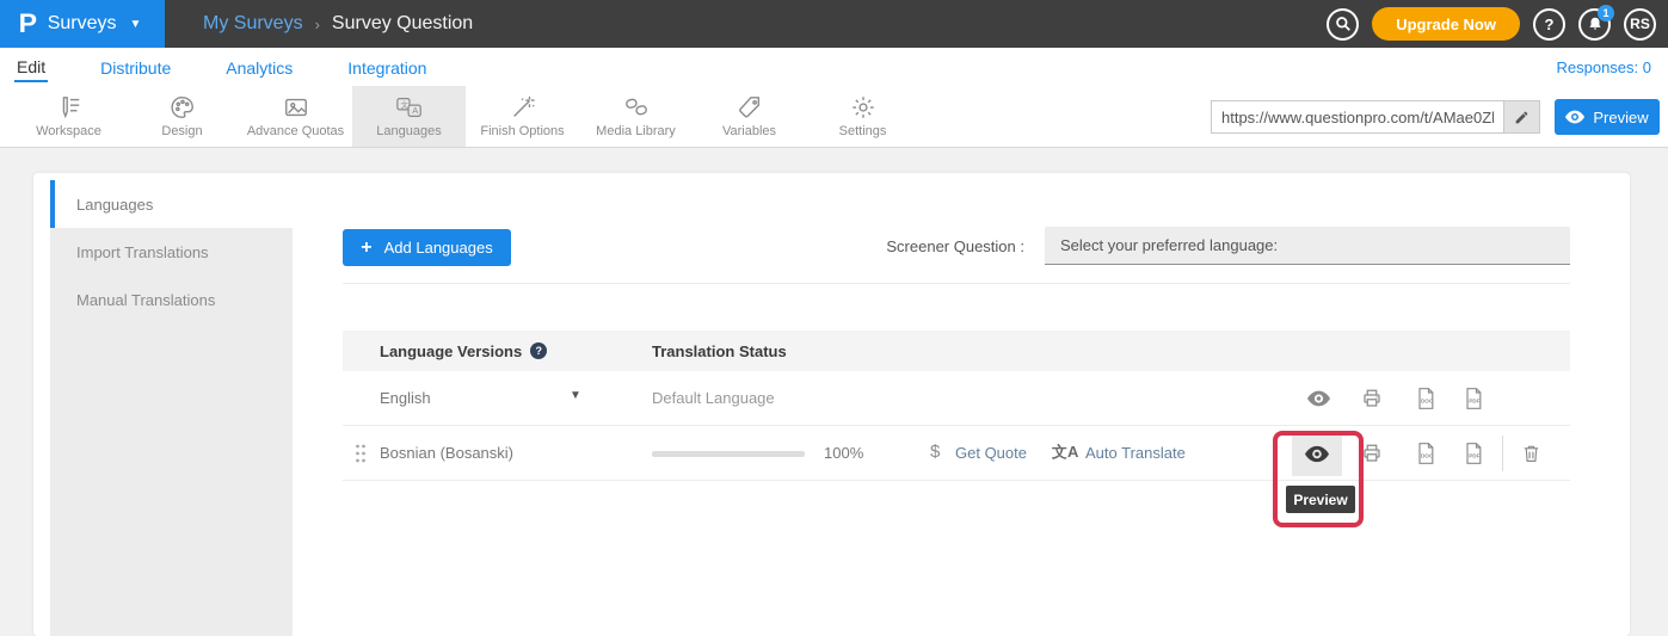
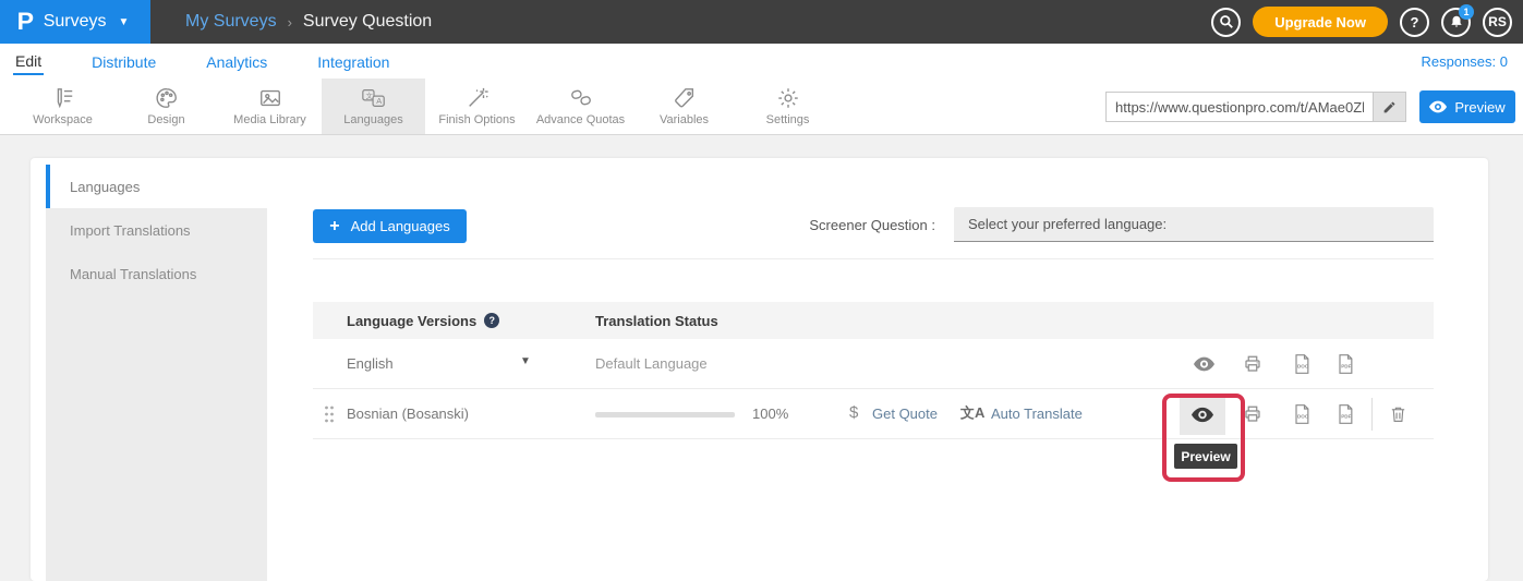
  P
  Surveys
  ▼
  My Surveys
  ›
  Survey Question
  Upgrade Now
  ?
  1
  RS
  Edit
  Distribute
  Analytics
  Integration
  Responses: 0
  Workspace
  Design
- Advance Quotas
+ Media Library
  A
  Languages
  Finish Options
- Media Library
+ Advance Quotas
  Variables
  Settings
  https://www.questionpro.com/t/AMae0Z
  Preview
  Languages
  Import Translations
  Manual Translations
  +
  Add Languages
  Screener Question :
  Select your preferred language:
  Language Versions
  ?
  Translation Status
  English
  ▼
  Default Language
  Bosnian (Bosanski)
  100%
  $
  Get Quote
  文A
  Auto Translate
  Preview
